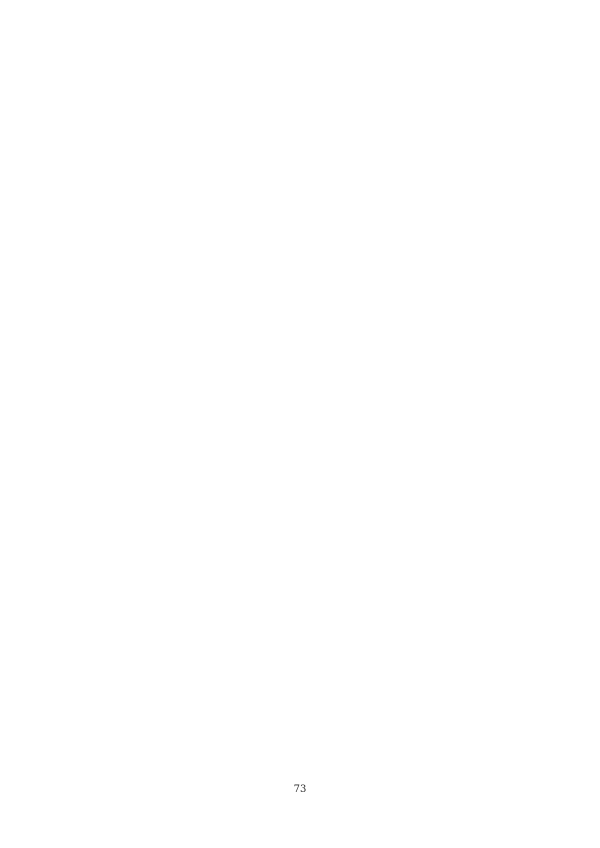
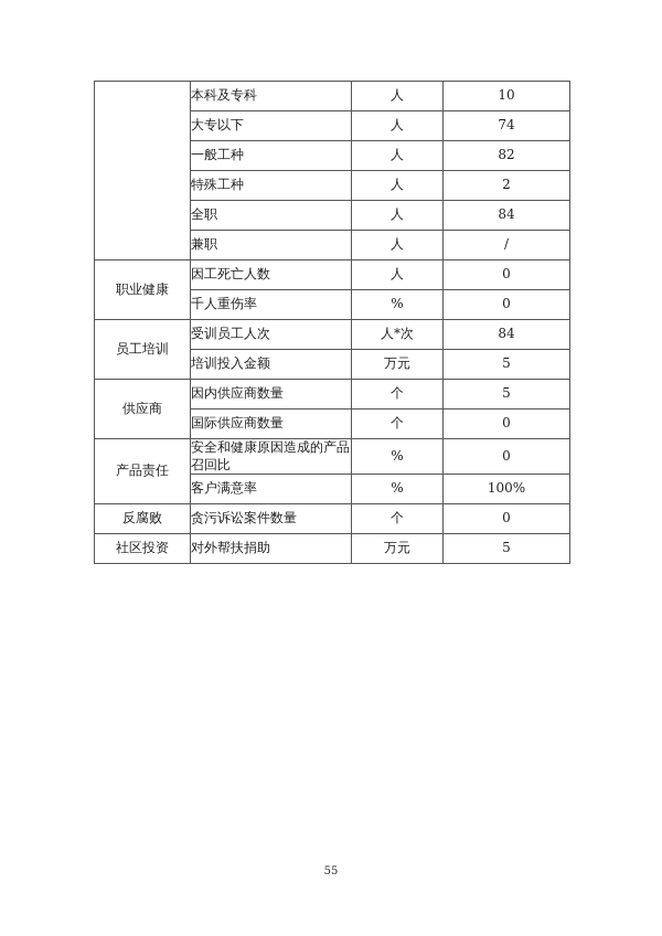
+ 	本科及专科	人	10
+ 大专以下	人	74
+ 一般工种	人	82
+ 特殊工种	人	2
+ 全职	人	84
+ 兼职	人	/
+ 职业健康	因工死亡人数	人	0
+ 千人重伤率	%	0
+ 员工培训	受训员工人次	人*次	84
+ 培训投入金额	万元	5
+ 供应商	因内供应商数量	个	5
+ 国际供应商数量	个	0
+ 产品责任	安全和健康原因造成的产品召回比	%	0
+ 客户满意率	%	100%
+ 反腐败	贪污诉讼案件数量	个	0
+ 社区投资	对外帮扶捐助	万元	5
- 73
+ 55
